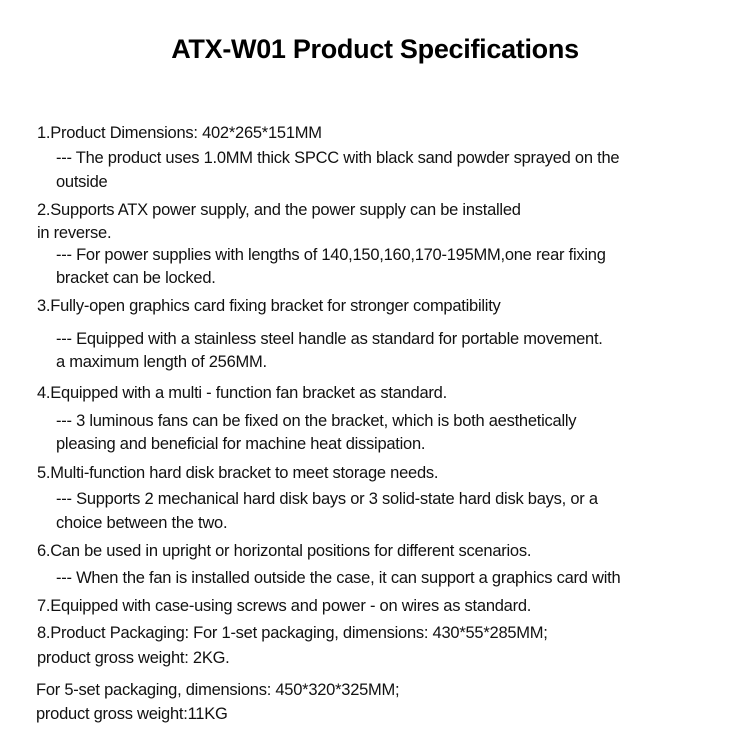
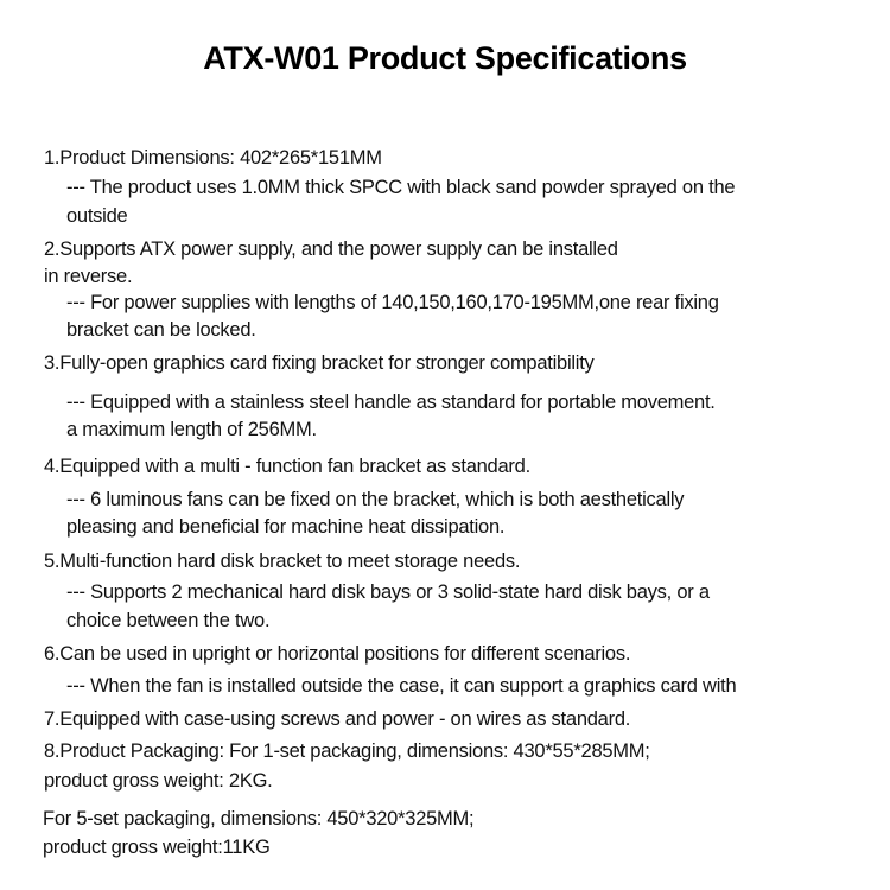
  ATX-W01 Product Specifications
  1.Product Dimensions: 402*265*151MM
  --- The product uses 1.0MM thick SPCC with black sand powder sprayed on the
  outside
  2.Supports ATX power supply, and the power supply can be installed
  in reverse.
  --- For power supplies with lengths of 140,150,160,170-195MM,one rear fixing
  bracket can be locked.
  3.Fully-open graphics card fixing bracket for stronger compatibility
  --- Equipped with a stainless steel handle as standard for portable movement.
  a maximum length of 256MM.
  4.Equipped with a multi - function fan bracket as standard.
- --- 3 luminous fans can be fixed on the bracket, which is both aesthetically
+ --- 6 luminous fans can be fixed on the bracket, which is both aesthetically
  pleasing and beneficial for machine heat dissipation.
  5.Multi-function hard disk bracket to meet storage needs.
  --- Supports 2 mechanical hard disk bays or 3 solid-state hard disk bays, or a
  choice between the two.
  6.Can be used in upright or horizontal positions for different scenarios.
  --- When the fan is installed outside the case, it can support a graphics card with
  7.Equipped with case-using screws and power - on wires as standard.
  8.Product Packaging: For 1-set packaging, dimensions: 430*55*285MM;
  product gross weight: 2KG.
  For 5-set packaging, dimensions: 450*320*325MM;
  product gross weight:11KG
